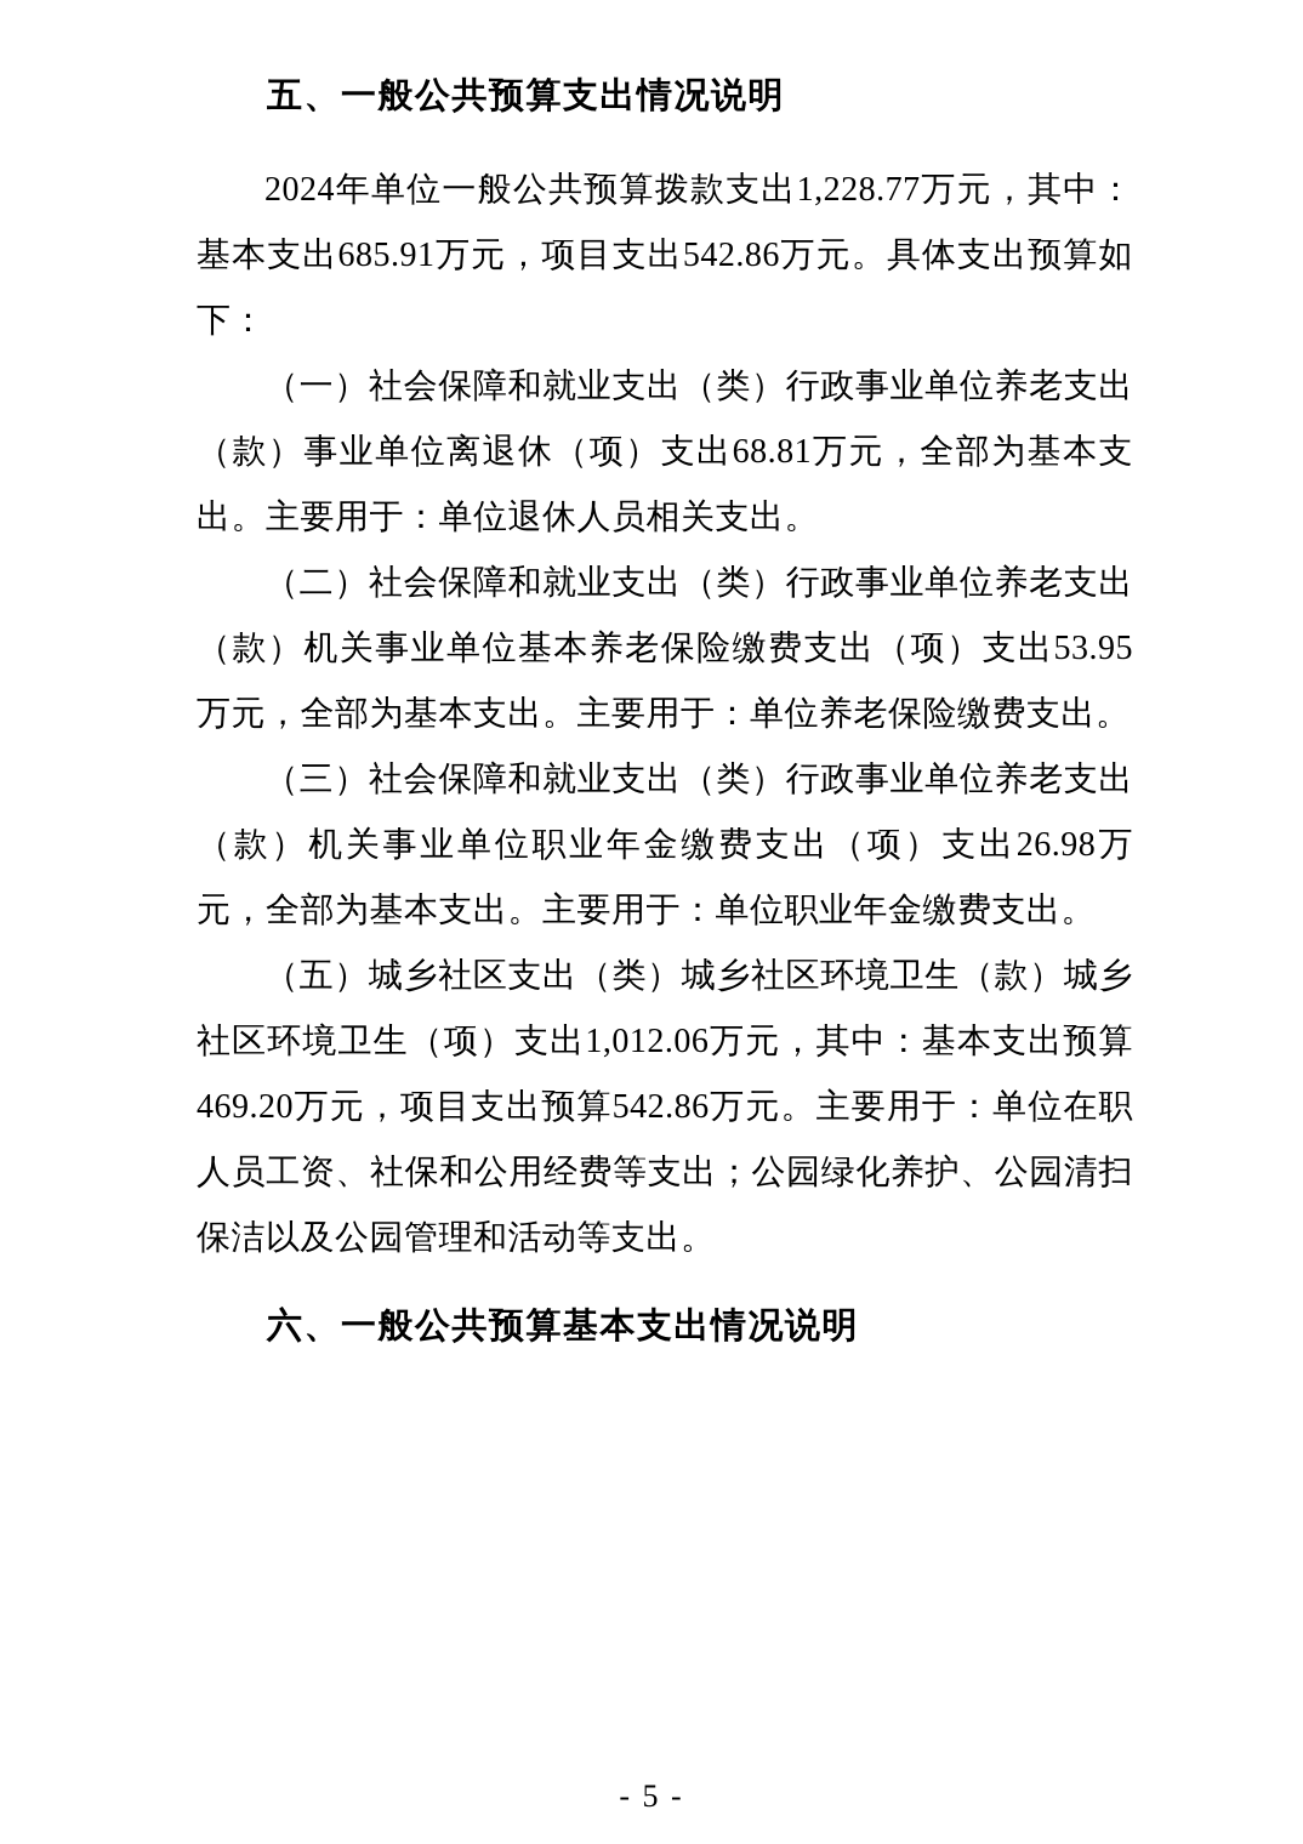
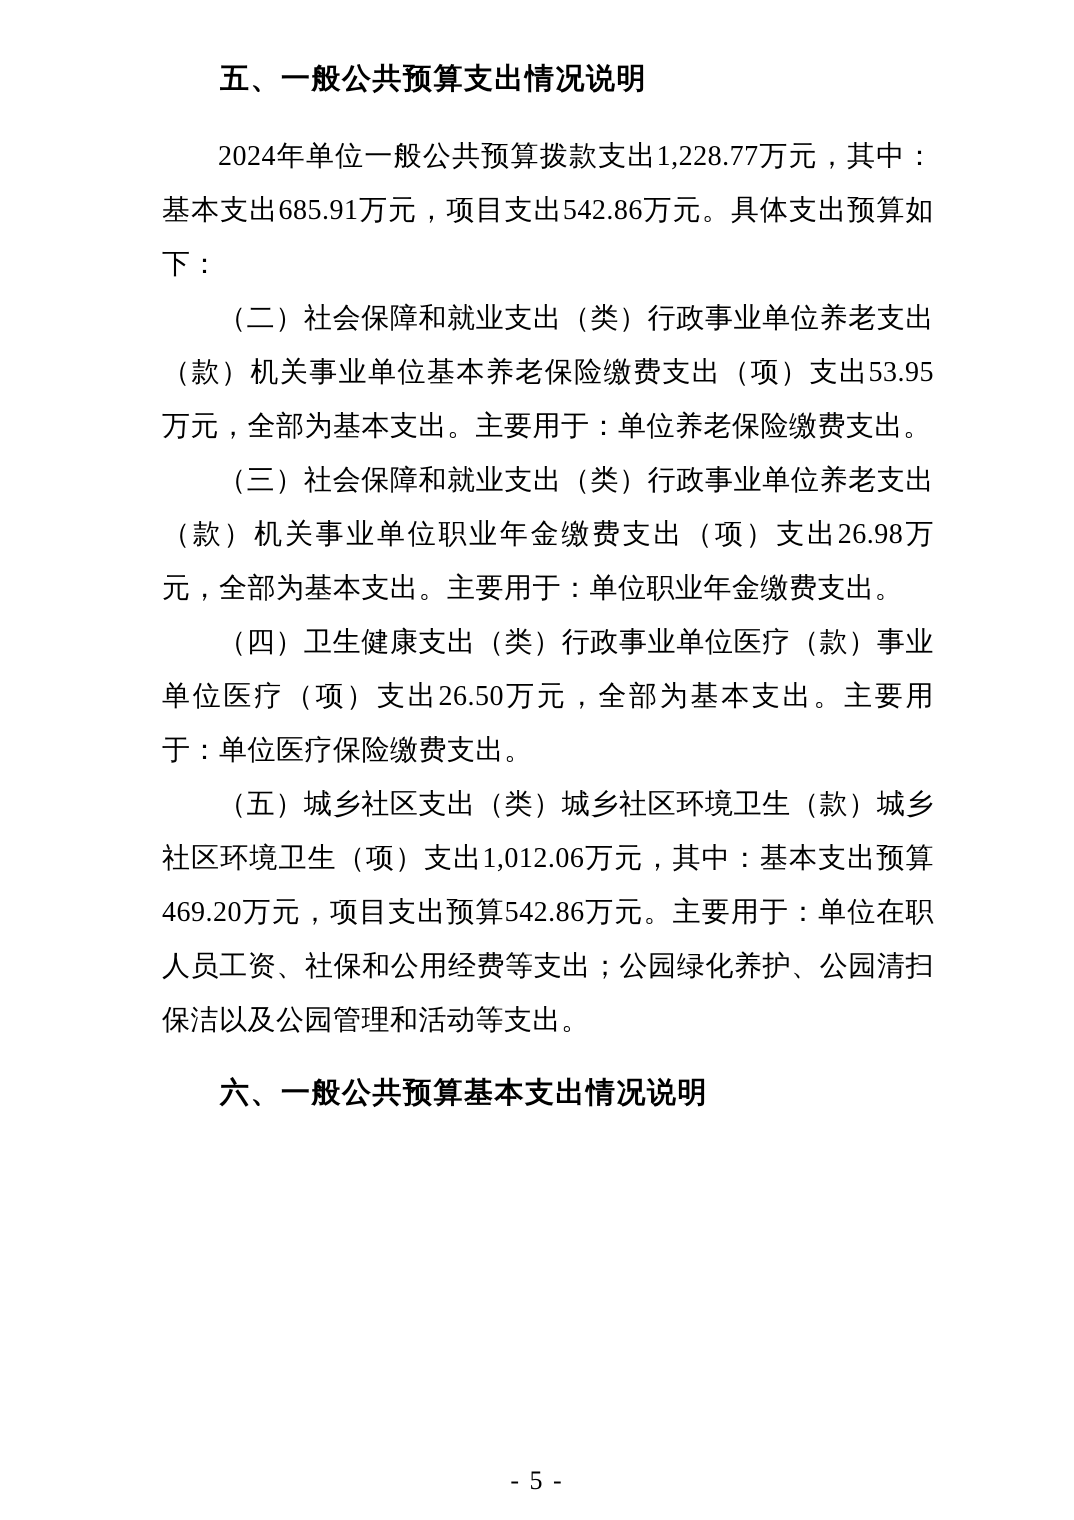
  五、一般公共预算支出情况说明
  2024年单位一般公共预算拨款支出1,228.77万元，其中：基本支出685.91万元，项目支出542.86万元。具体支出预算如下：
- （一）社会保障和就业支出（类）行政事业单位养老支出（款）事业单位离退休（项）支出68.81万元，全部为基本支出。主要用于：单位退休人员相关支出。
  （二）社会保障和就业支出（类）行政事业单位养老支出（款）机关事业单位基本养老保险缴费支出（项）支出53.95万元，全部为基本支出。主要用于：单位养老保险缴费支出。
  （三）社会保障和就业支出（类）行政事业单位养老支出（款）机关事业单位职业年金缴费支出（项）支出26.98万元，全部为基本支出。主要用于：单位职业年金缴费支出。
+ （四）卫生健康支出（类）行政事业单位医疗（款）事业单位医疗（项）支出26.50万元，全部为基本支出。主要用于：单位医疗保险缴费支出。
  （五）城乡社区支出（类）城乡社区环境卫生（款）城乡社区环境卫生（项）支出1,012.06万元，其中：基本支出预算469.20万元，项目支出预算542.86万元。主要用于：单位在职人员工资、社保和公用经费等支出；公园绿化养护、公园清扫保洁以及公园管理和活动等支出。
  六、一般公共预算基本支出情况说明
  - 5 -
